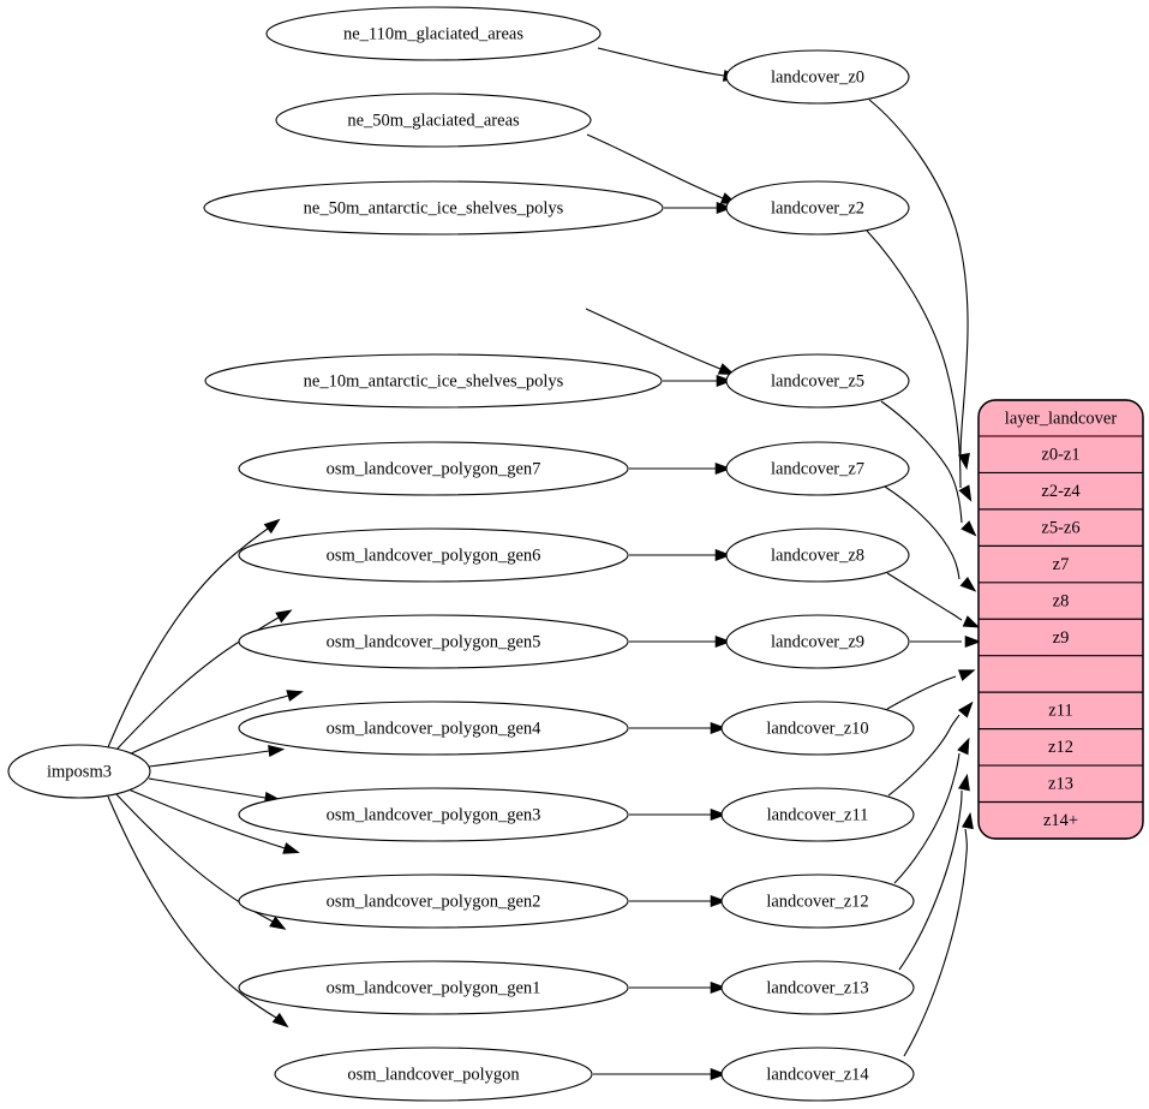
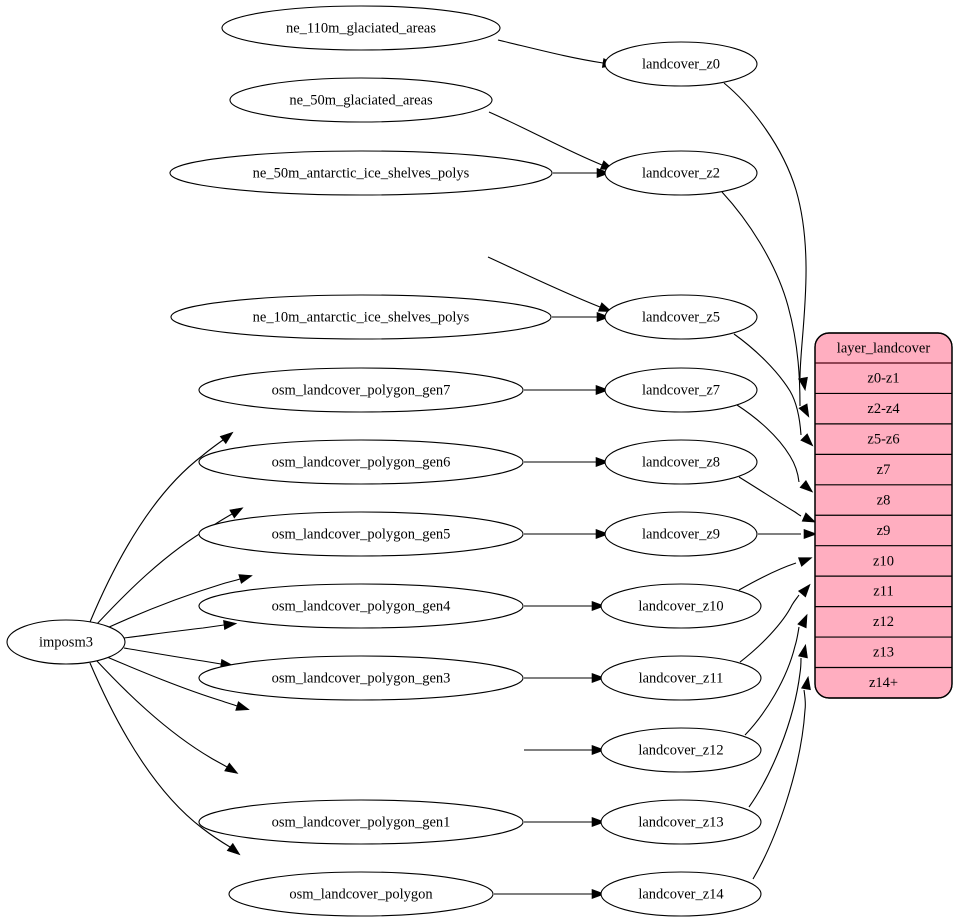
  imposm3
  ne_110m_glaciated_areas
  ne_50m_glaciated_areas
  ne_50m_antarctic_ice_shelves_polys
  ne_10m_antarctic_ice_shelves_polys
  osm_landcover_polygon_gen7
  osm_landcover_polygon_gen6
  osm_landcover_polygon_gen5
  osm_landcover_polygon_gen4
  osm_landcover_polygon_gen3
- osm_landcover_polygon_gen2
  osm_landcover_polygon_gen1
  osm_landcover_polygon
  landcover_z0
  landcover_z2
  landcover_z5
  landcover_z7
  landcover_z8
  landcover_z9
  landcover_z10
  landcover_z11
  landcover_z12
  landcover_z13
  landcover_z14
  layer_landcover
  z0-z1
  z2-z4
  z5-z6
  z7
  z8
  z9
+ z10
  z11
  z12
  z13
  z14+
